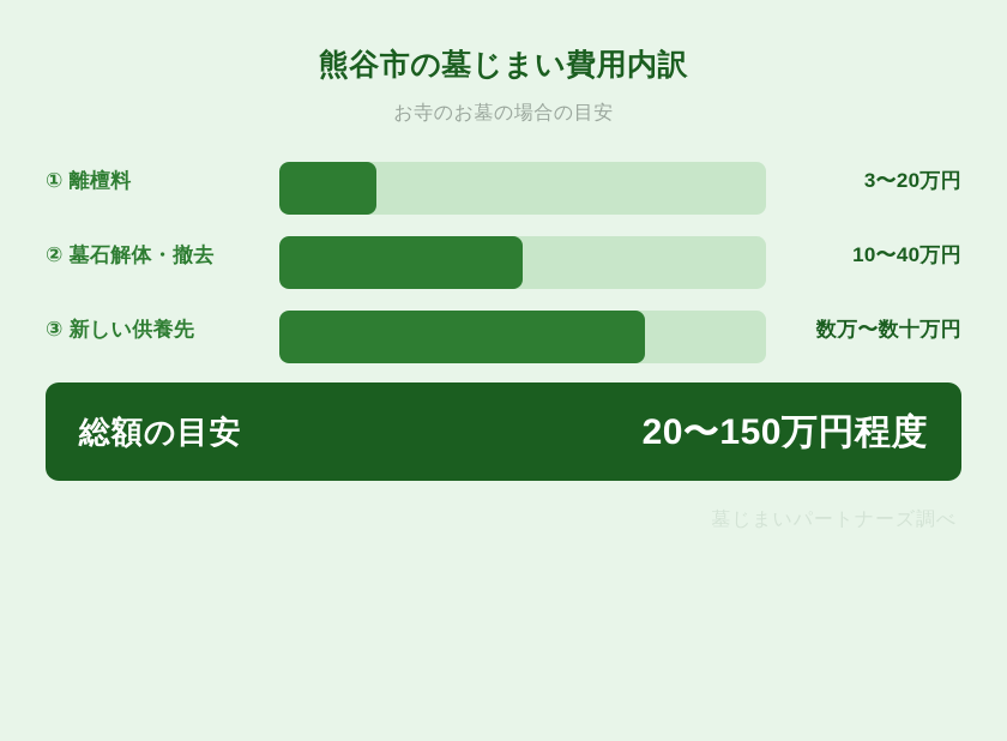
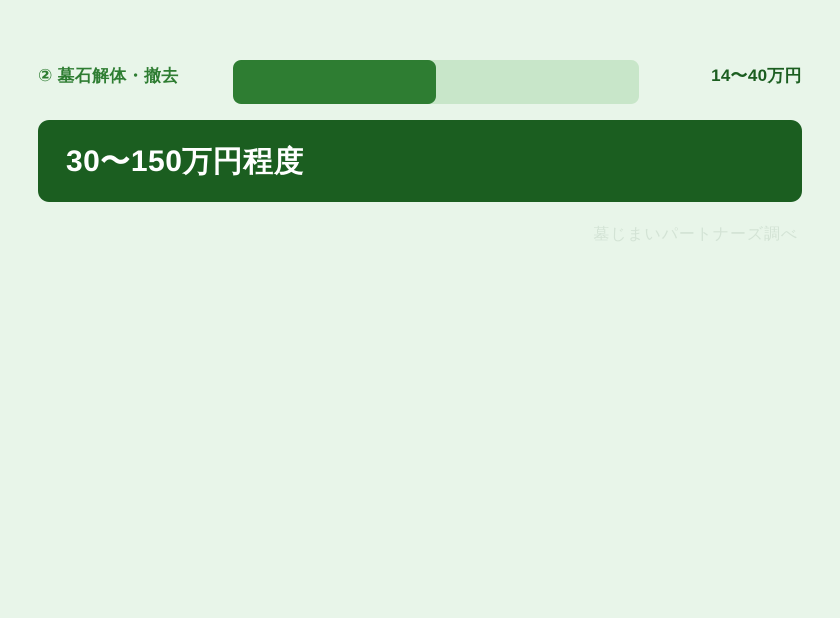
- 熊谷市の墓じまい費用内訳
- お寺のお墓の場合の目安
- ① 離檀料
- 3〜20万円
  ② 墓石解体・撤去
- 10〜40万円
+ 14〜40万円
- ③ 新しい供養先
- 数万〜数十万円
- 総額の目安
- 20〜150万円程度
+ 30〜150万円程度
